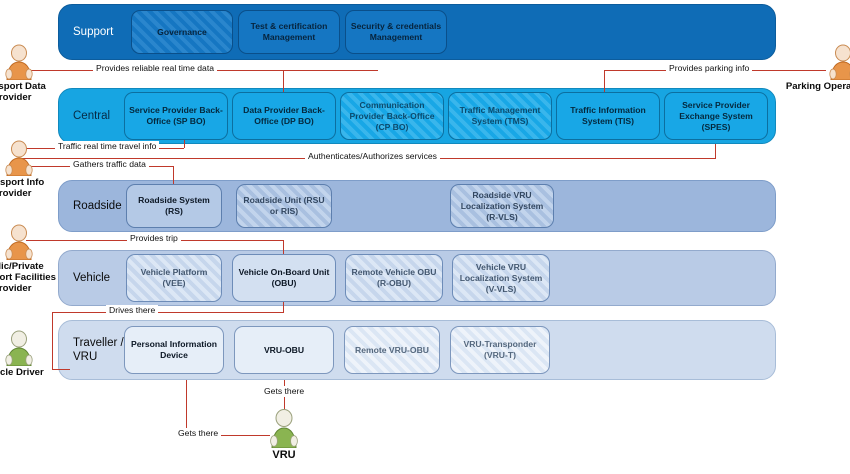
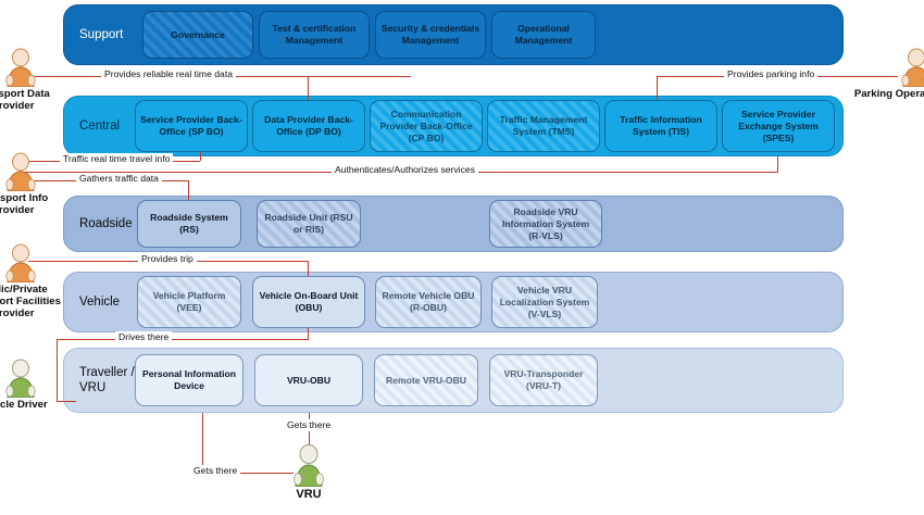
  Support
  Governance
  Test & certification Management
  Security & credentials Management
+ Operational Management
  Central
  Service Provider Back-Office (SP BO)
  Data Provider Back-Office (DP BO)
  Communication Provider Back-Office (CP BO)
  Traffic Management System (TMS)
  Traffic Information System (TIS)
  Service Provider Exchange System (SPES)
  Roadside
  Roadside System (RS)
  Roadside Unit (RSU or RIS)
- Roadside VRU Localization System (R-VLS)
+ Roadside VRU Information System (R-VLS)
  Vehicle
  Vehicle Platform (VEE)
  Vehicle On-Board Unit (OBU)
  Remote Vehicle OBU (R-OBU)
  Vehicle VRU Localization System (V-VLS)
  Traveller / VRU
  Personal Information Device
  VRU-OBU
  Remote VRU-OBU
  VRU-Transponder (VRU-T)
  Provides reliable real time data
  Provides parking info
  Traffic real time travel info
  Authenticates/Authorizes services
  Gathers traffic data
  Provides trip
  Drives there
  Gets there
  Gets there
  sport Data rovider
  sport Info rovider
  ic/Private ort Facilities rovider
  Parking Opera
  VRU
